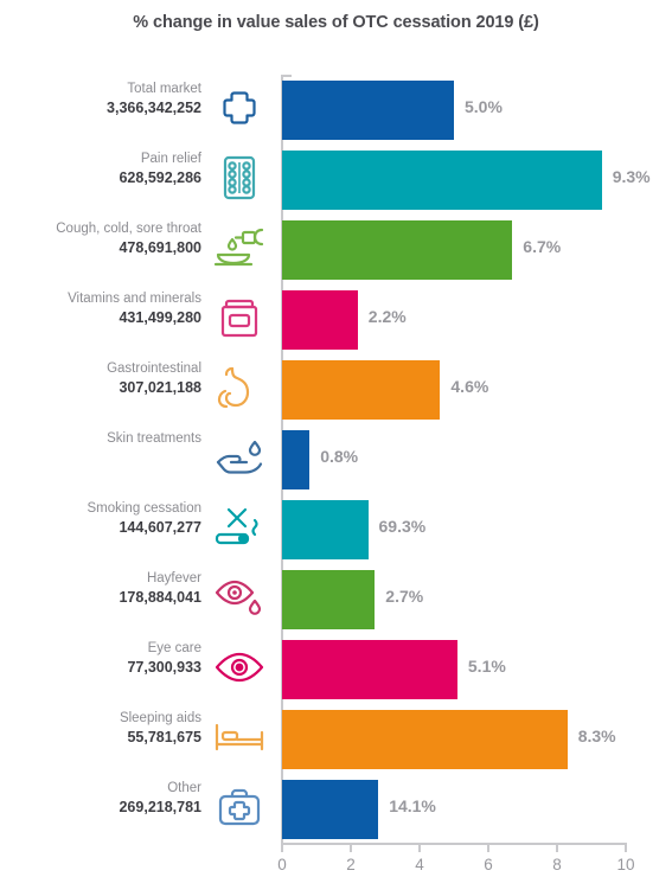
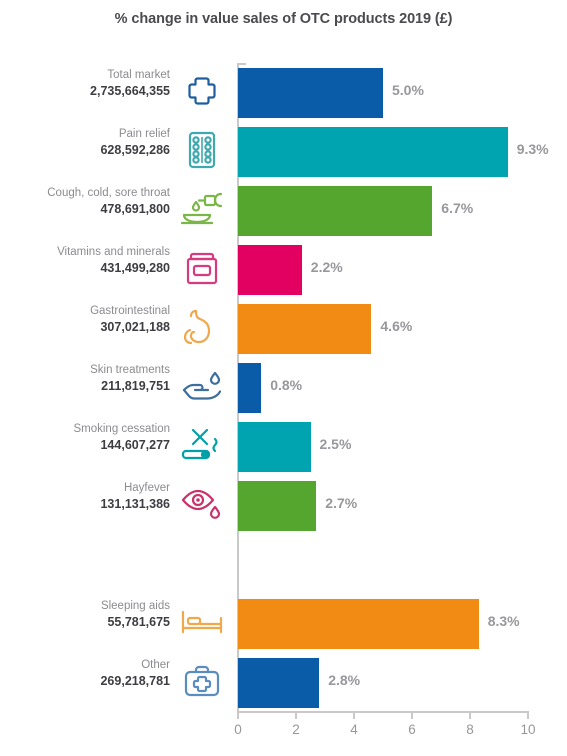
- % change in value sales of OTC cessation 2019 (£)
+ % change in value sales of OTC products 2019 (£)
  Total market
- 3,366,342,252
+ 2,735,664,355
  5.0%
  Pain relief
  628,592,286
  9.3%
  Cough, cold, sore throat
  478,691,800
  6.7%
  Vitamins and minerals
  431,499,280
  2.2%
  Gastrointestinal
  307,021,188
  4.6%
  Skin treatments
+ 211,819,751
  0.8%
  Smoking cessation
  144,607,277
- 69.3%
+ 2.5%
  Hayfever
- 178,884,041
+ 131,131,386
  2.7%
- Eye care
- 77,300,933
- 5.1%
  Sleeping aids
  55,781,675
  8.3%
  Other
  269,218,781
- 14.1%
+ 2.8%
  0
  2
  4
  6
  8
  10
